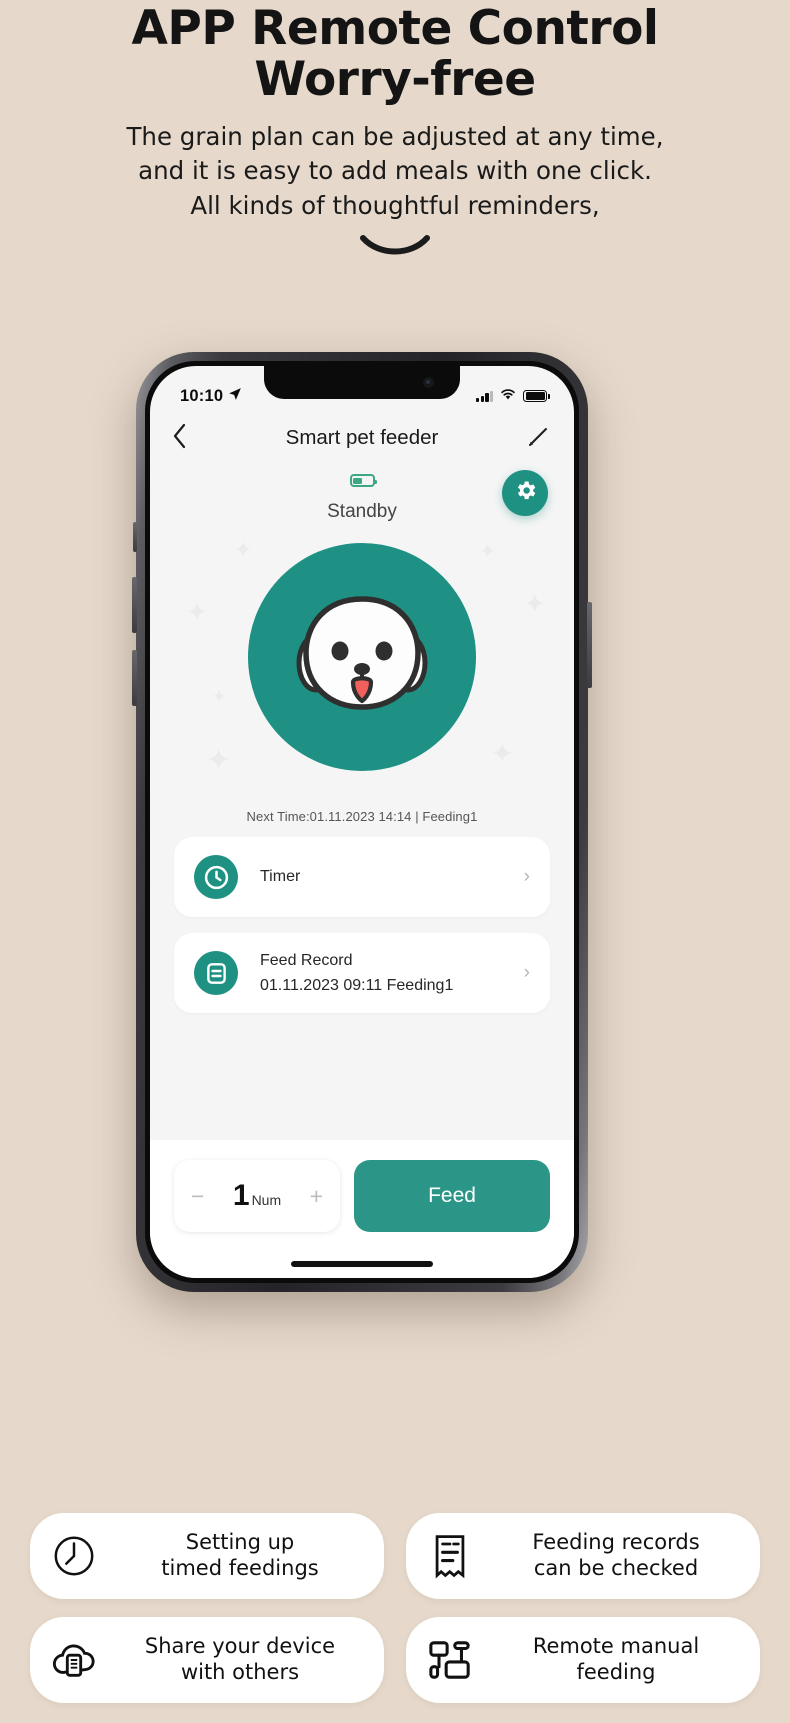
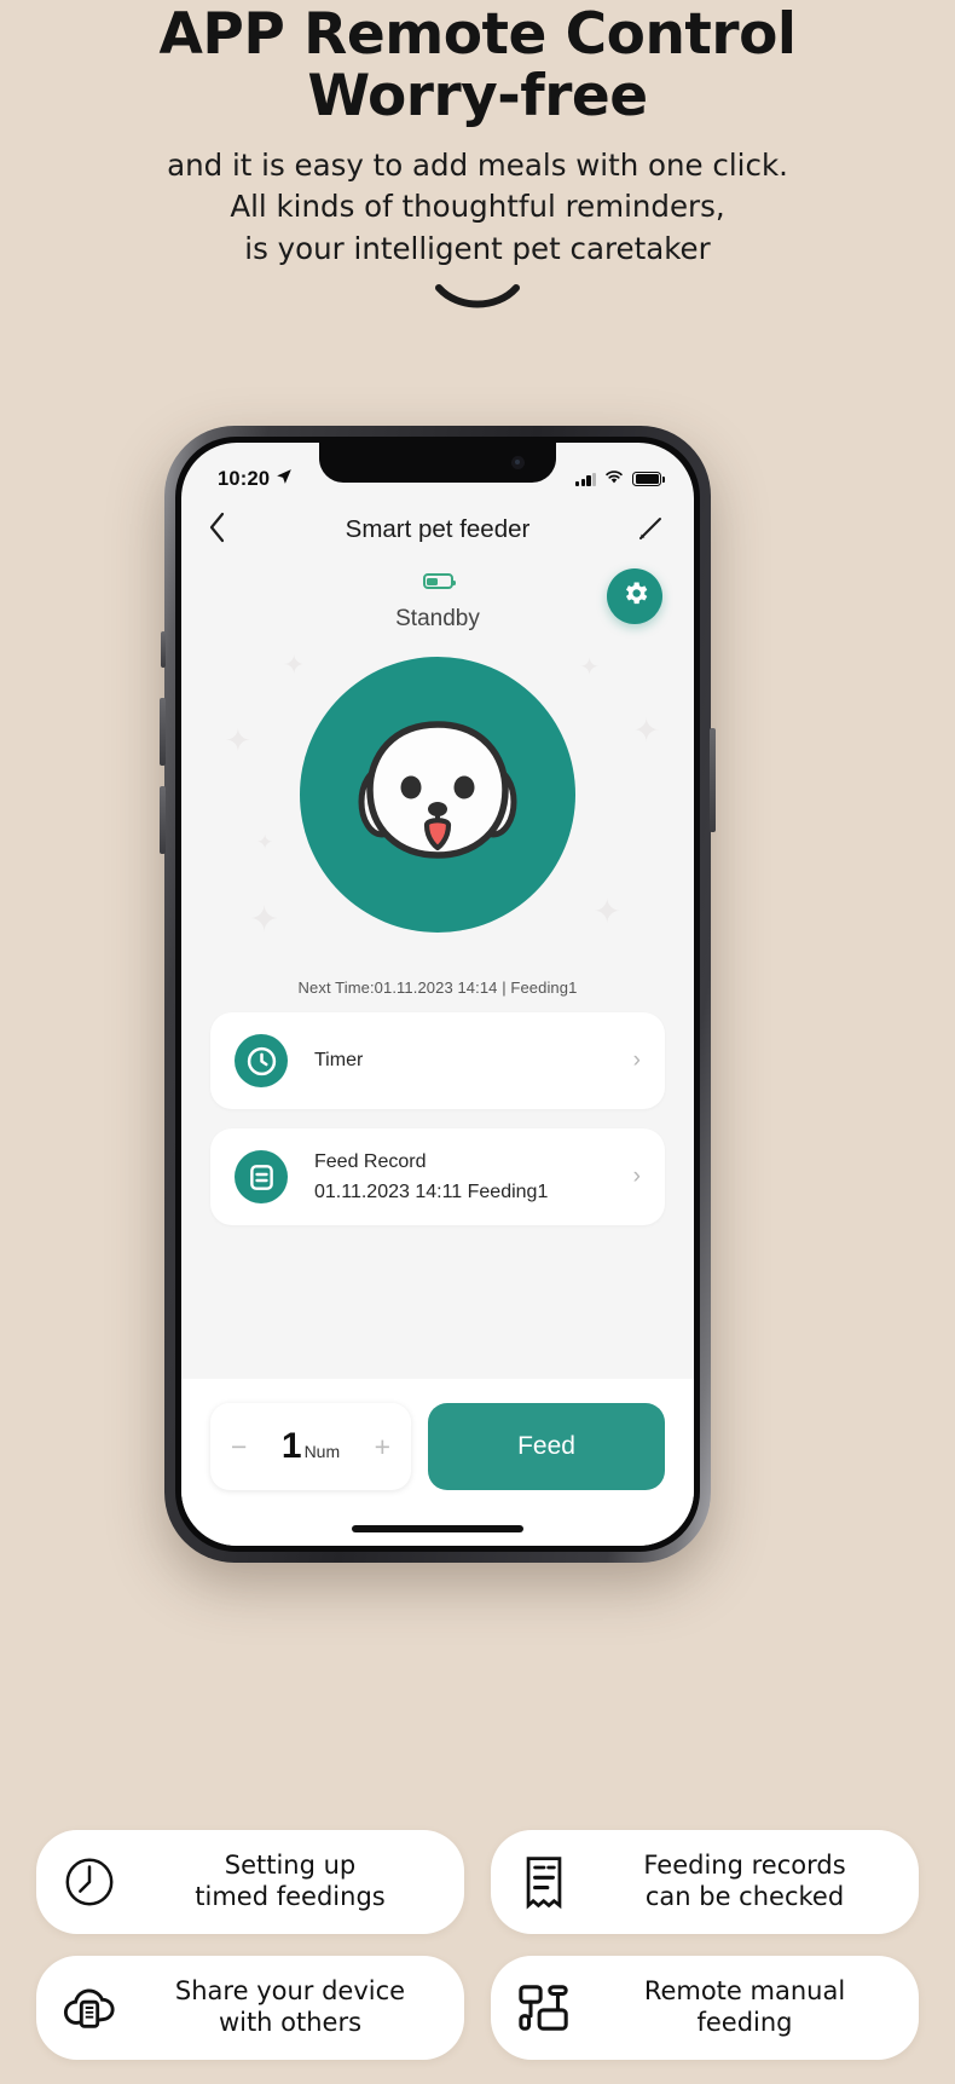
  APP Remote Control
  Worry-free
- The grain plan can be adjusted at any time,
  and it is easy to add meals with one click.
  All kinds of thoughtful reminders,
+ is your intelligent pet caretaker
- 10:10
+ 10:20
  Smart pet feeder
  Standby
  Next Time:01.11.2023 14:14 | Feeding1
  Timer
  ›
  Feed Record
- 01.11.2023 09:11 Feeding1
+ 01.11.2023 14:11 Feeding1
  ›
  −
  1
  Num
  +
  Feed
  Setting up
  timed feedings
  Feeding records
  can be checked
  Share your device
  with others
  Remote manual
  feeding
